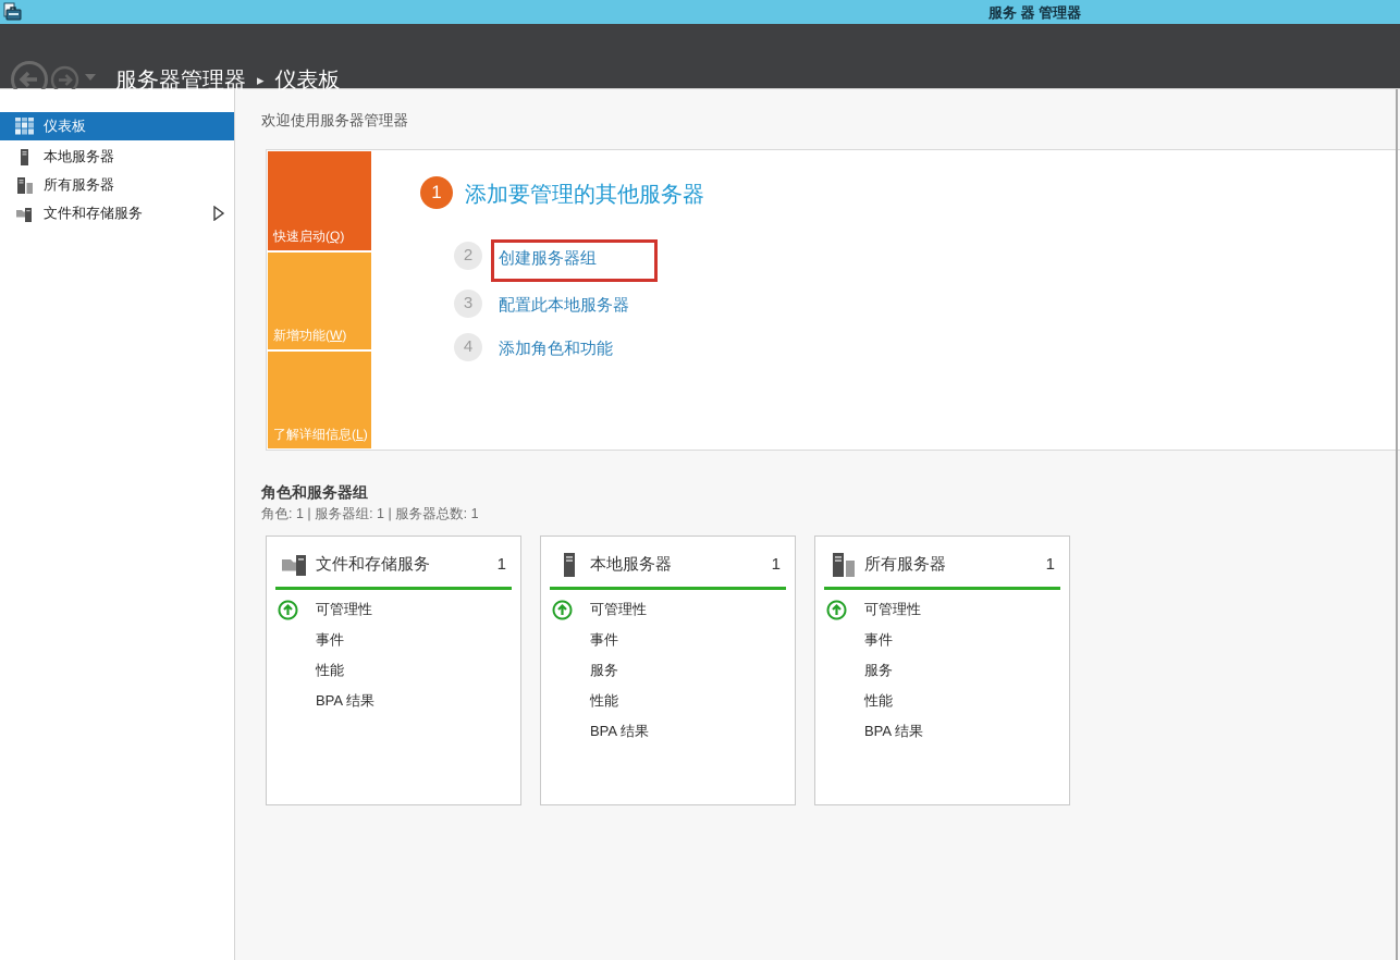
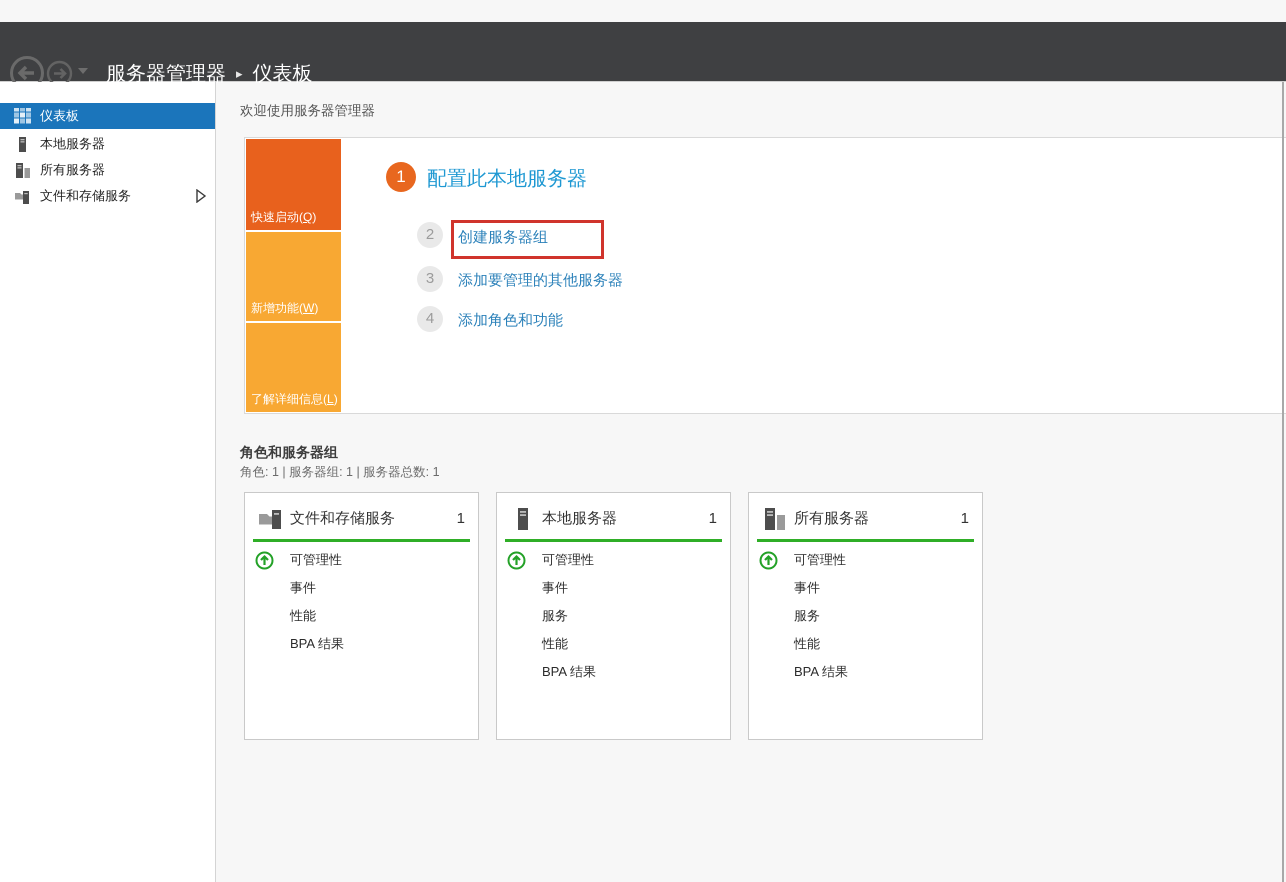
- 服务 器 管理器
  服务器管理器
  ▸
  仪表板
  仪表板
  本地服务器
  所有服务器
  文件和存储服务
  欢迎使用服务器管理器
  快速启动(Q)
  新增功能(W)
  了解详细信息(L)
  1
- 添加要管理的其他服务器
+ 配置此本地服务器
  2
  创建服务器组
  3
- 配置此本地服务器
+ 添加要管理的其他服务器
  4
  添加角色和功能
  角色和服务器组
  角色: 1 | 服务器组: 1 | 服务器总数: 1
  文件和存储服务
  1
  可管理性
  事件
  性能
  BPA 结果
  本地服务器
  1
  可管理性
  事件
  服务
  性能
  BPA 结果
  所有服务器
  1
  可管理性
  事件
  服务
  性能
  BPA 结果
